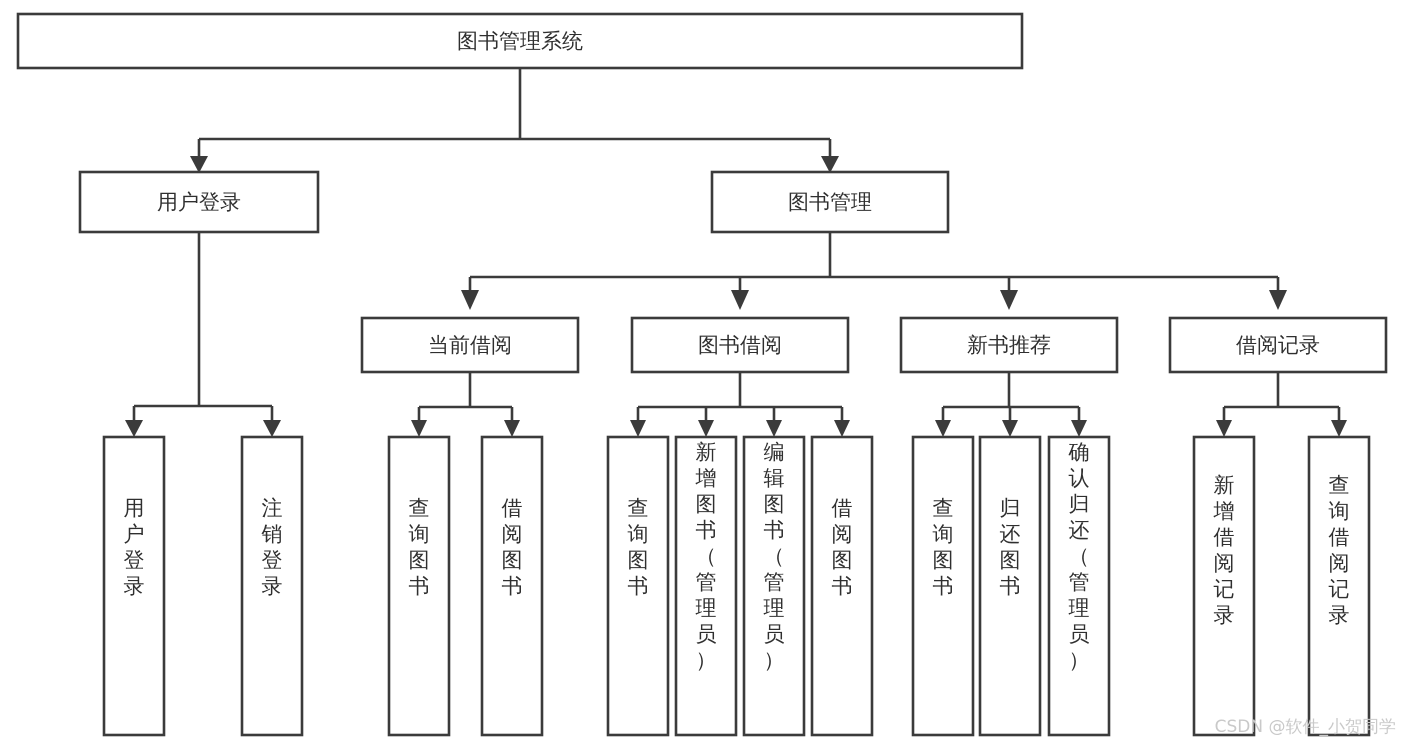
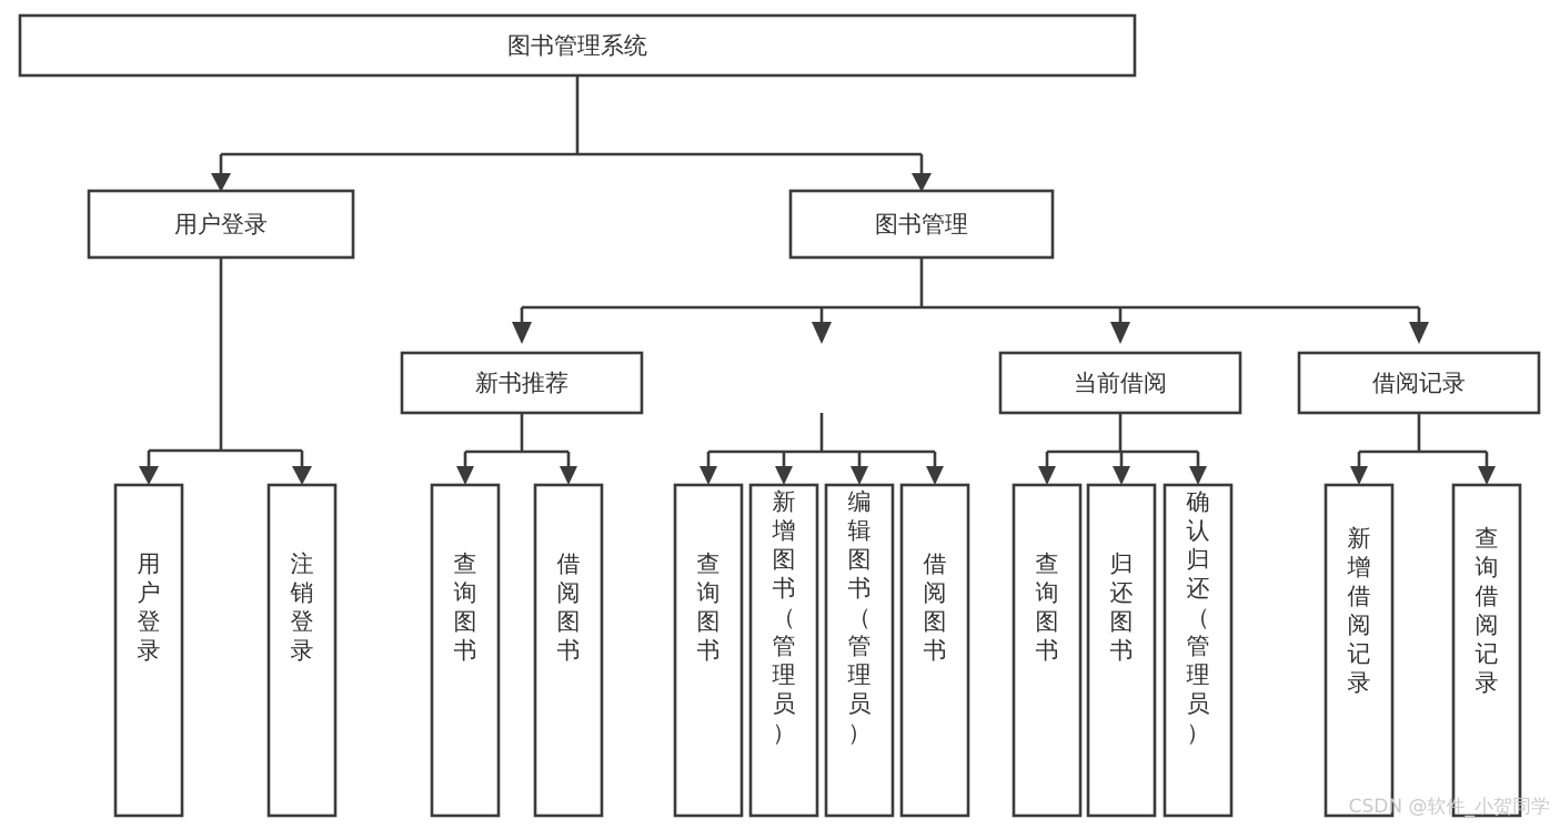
  图书管理系统
  用户登录
  图书管理
- 当前借阅
+ 新书推荐
- 图书借阅
- 新书推荐
+ 当前借阅
  借阅记录
  用户登录
  注销登录
  查询图书
  借阅图书
  查询图书
  新增图书（管理员）
  编辑图书（管理员）
  借阅图书
  查询图书
  归还图书
  确认归还（管理员）
  新增借阅记录
  查询借阅记录
  CSDN @软件_小贺同学
